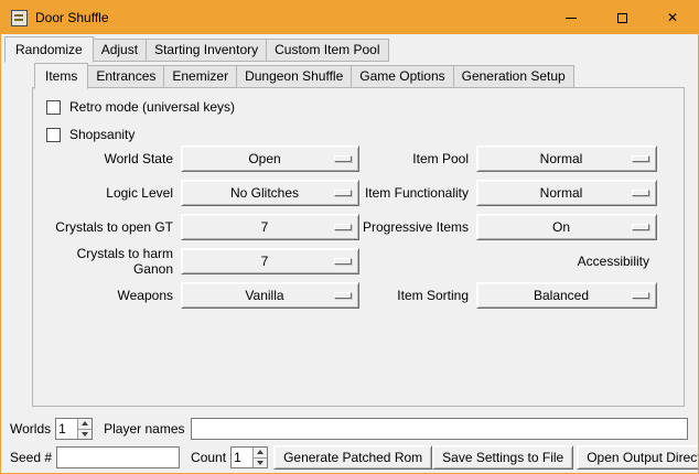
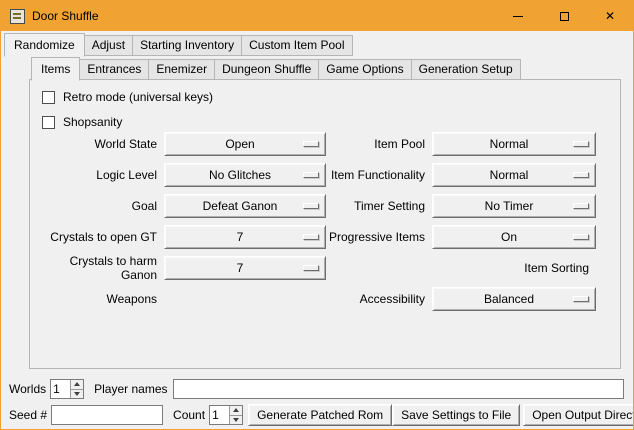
  Door Shuffle
  ✕
  Randomize
  Adjust
  Starting Inventory
  Custom Item Pool
  Items
  Entrances
  Enemizer
  Dungeon Shuffle
  Game Options
  Generation Setup
  Retro mode (universal keys)
  Shopsanity
  World State
  Open
  Item Pool
  Normal
  Logic Level
  No Glitches
  Item Functionality
  Normal
+ Goal
+ Defeat Ganon
+ Timer Setting
+ No Timer
  Crystals to open GT
  7
  Progressive Items
  On
  Crystals to harm Ganon
  7
- Accessibility
+ Item Sorting
  Weapons
- Vanilla
- Item Sorting
+ Accessibility
  Balanced
  Worlds
  1
  Player names
  Seed #
  Count
  1
  Generate Patched Rom
  Save Settings to File
  Open Output Direc
